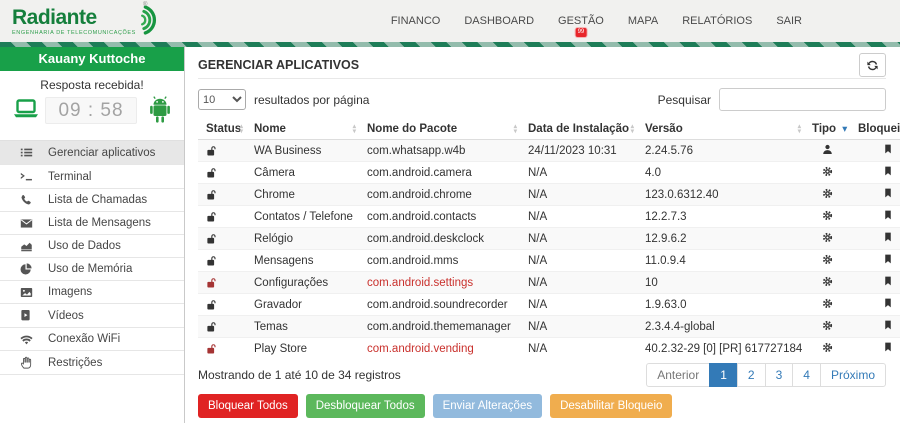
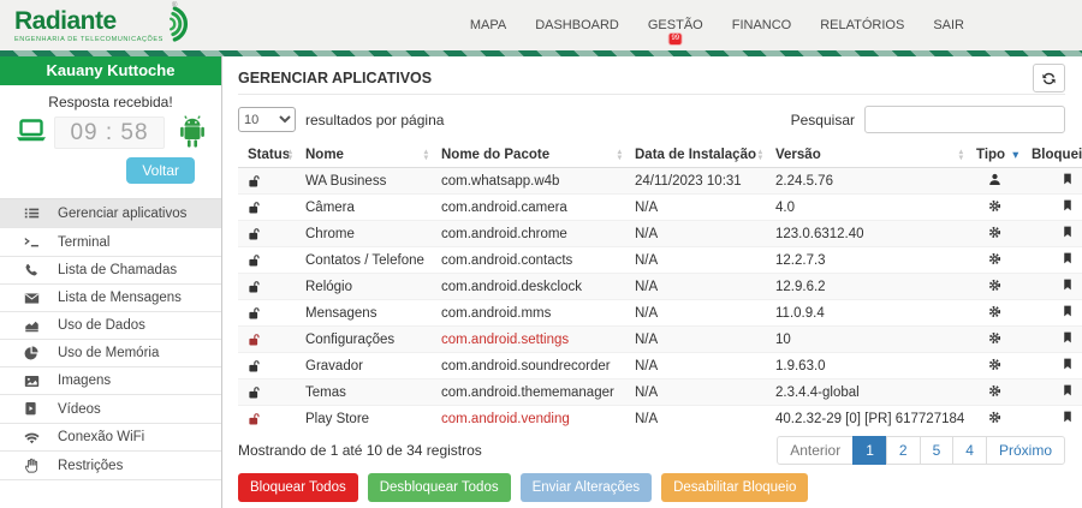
  Radiante
- FINANCO
+ MAPA
  DASHBOARD
  GESTÃO
- MAPA
+ FINANCO
  RELATÓRIOS
  SAIR
  Kauany Kuttoche
  Resposta recebida!
  09 : 58
+ Voltar
  Gerenciar aplicativos
  Terminal
  Lista de Chamadas
  Lista de Mensagens
  Uso de Dados
  Uso de Memória
  Imagens
  Vídeos
  Conexão WiFi
  Restrições
  GERENCIAR APLICATIVOS
  10
  resultados por página
  Pesquisar
  Status	Nome	Nome do Pacote	Data de Instalação	Versão	Tipo ▾	Bloquei
  	WA Business	com.whatsapp.w4b	24/11/2023 10:31	2.24.5.76
  	Câmera	com.android.camera	N/A	4.0
  	Chrome	com.android.chrome	N/A	123.0.6312.40
  	Contatos / Telefone	com.android.contacts	N/A	12.2.7.3
  	Relógio	com.android.deskclock	N/A	12.9.6.2
  	Mensagens	com.android.mms	N/A	11.0.9.4
  	Configurações	com.android.settings	N/A	10
  	Gravador	com.android.soundrecorder	N/A	1.9.63.0
  	Temas	com.android.thememanager	N/A	2.3.4.4-global
  	Play Store	com.android.vending	N/A	40.2.32-29 [0] [PR] 617727184
  Mostrando de 1 até 10 de 34 registros
  Anterior
  1
  2
- 3
+ 5
  4
  Próximo
  Bloquear Todos
  Desbloquear Todos
  Enviar Alterações
  Desabilitar Bloqueio
